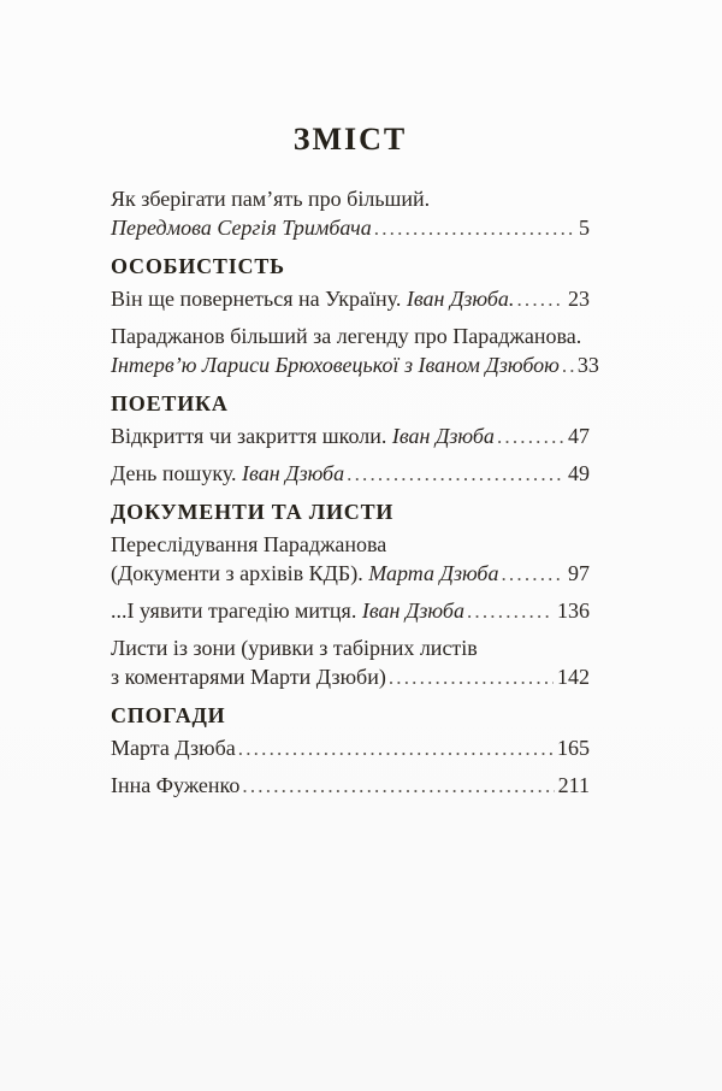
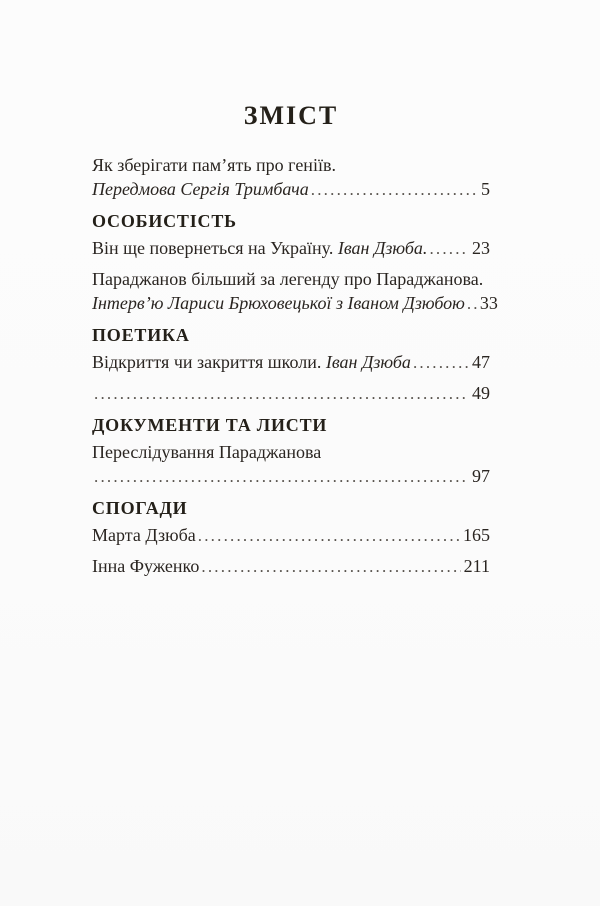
  ЗМІСТ
- Як зберігати пам’ять про більший.
+ Як зберігати пам’ять про геніїв.
  Передмова Сергія Тримбача
  5
  ОСОБИСТІСТЬ
  Він ще повернеться на Україну. Іван Дзюба.
  23
  Параджанов більший за легенду про Параджанова.
  Інтерв’ю Лариси Брюховецької з Іваном Дзюбою
  33
  ПОЕТИКА
  Відкриття чи закриття школи. Іван Дзюба
  47
- День пошуку. Іван Дзюба
  49
  ДОКУМЕНТИ ТА ЛИСТИ
  Переслідування Параджанова
- (Документи з архівів КДБ). Марта Дзюба
  97
- ...І уявити трагедію митця. Іван Дзюба
- 136
- Листи із зони (уривки з табірних листів
- з коментарями Марти Дзюби)
- 142
  СПОГАДИ
  Марта Дзюба
  165
  Інна Фуженко
  211
